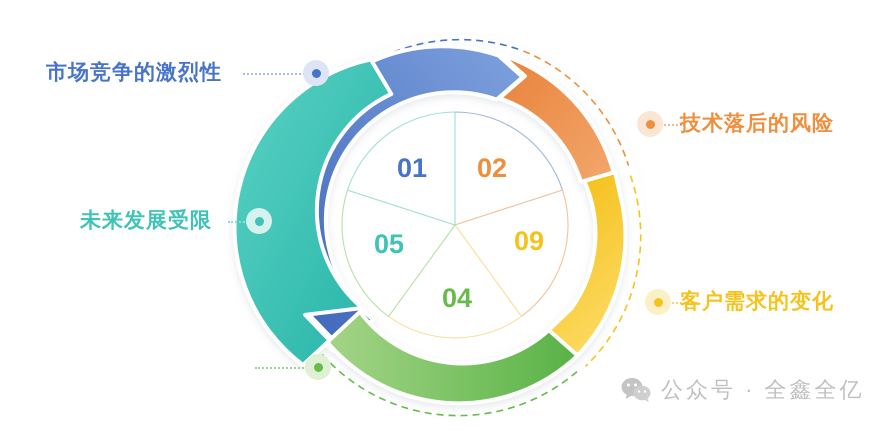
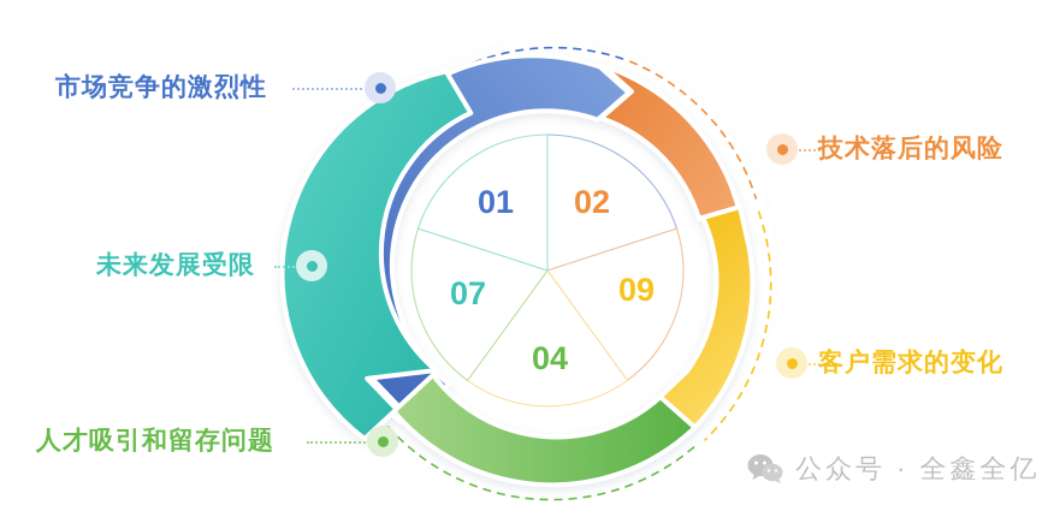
  01
  02
  09
  04
- 05
+ 07
  市场竞争的激烈性
  技术落后的风险
  客户需求的变化
+ 人才吸引和留存问题
  未来发展受限
  公众号 · 全鑫全亿
